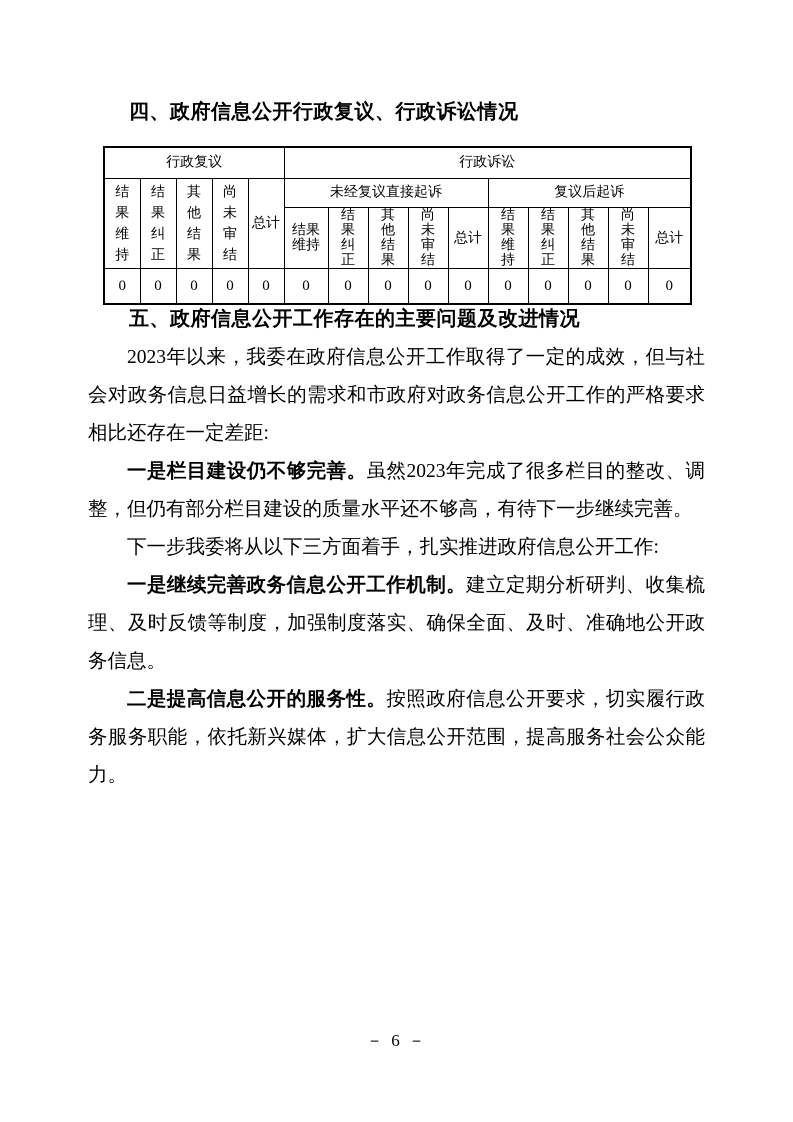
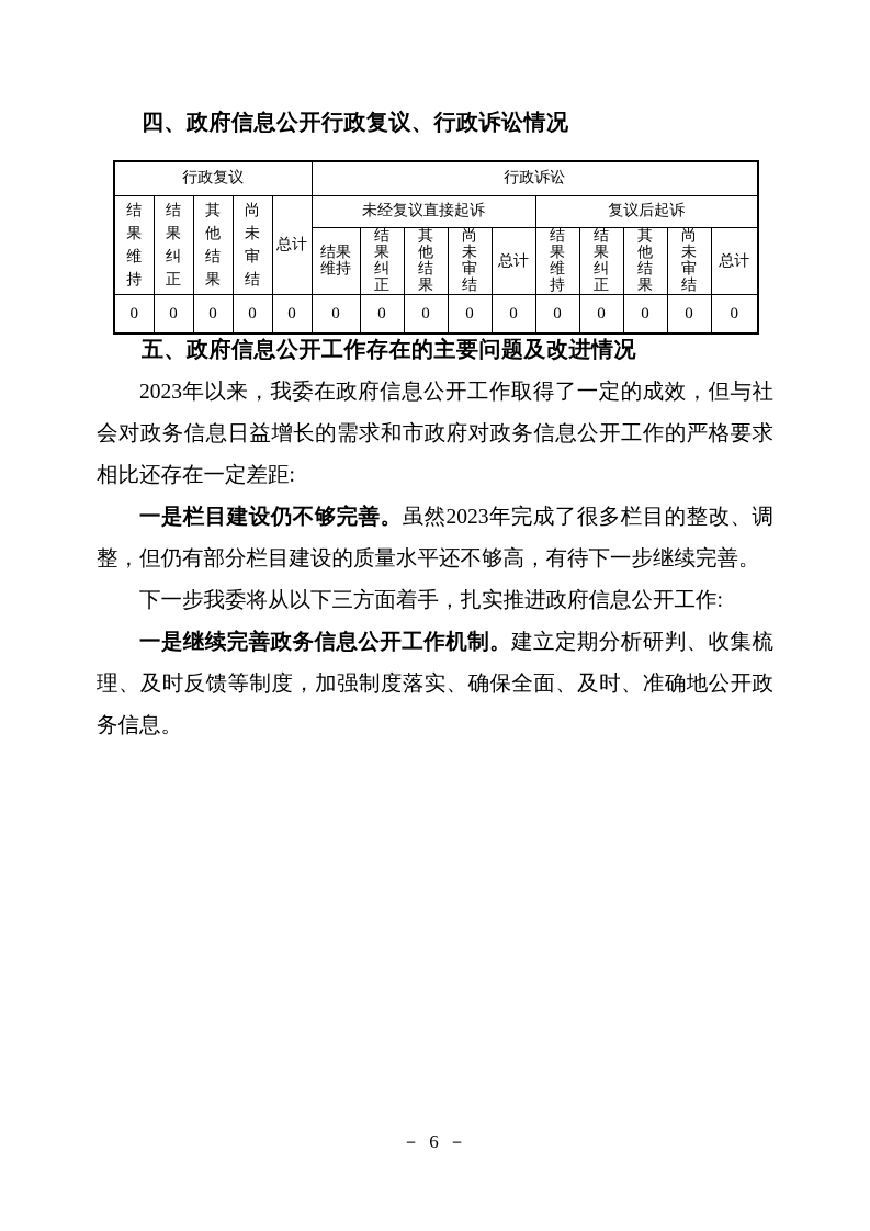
  四、政府信息公开行政复议、行政诉讼情况
  行政复议	行政诉讼
  结 果 维 持	结 果 纠 正	其 他 结 果	尚 未 审 结	总计	未经复议直接起诉	复议后起诉
  结果 维持	结 果 纠 正	其 他 结 果	尚 未 审 结	总计	结 果 维 持	结 果 纠 正	其 他 结 果	尚 未 审 结	总计
  0	0	0	0	0	0	0	0	0	0	0	0	0	0	0
  五、政府信息公开工作存在的主要问题及改进情况
  2023年以来，我委在政府信息公开工作取得了一定的成效，但与社会对政务信息日益增长的需求和市政府对政务信息公开工作的严格要求相比还存在一定差距:
  一是栏目建设仍不够完善。虽然2023年完成了很多栏目的整改、调整，但仍有部分栏目建设的质量水平还不够高，有待下一步继续完善。
  下一步我委将从以下三方面着手，扎实推进政府信息公开工作:
  一是继续完善政务信息公开工作机制。建立定期分析研判、收集梳理、及时反馈等制度，加强制度落实、确保全面、及时、准确地公开政务信息。
- 二是提高信息公开的服务性。按照政府信息公开要求，切实履行政务服务职能，依托新兴媒体，扩大信息公开范围，提高服务社会公众能力。
  － 6 －
